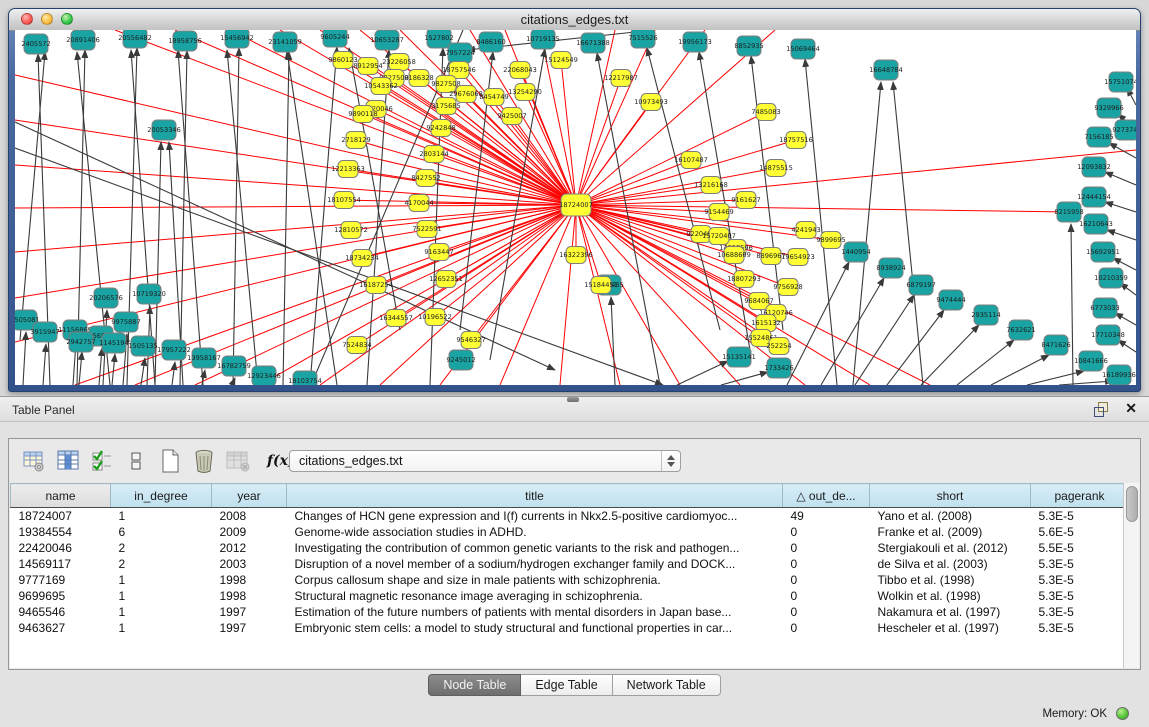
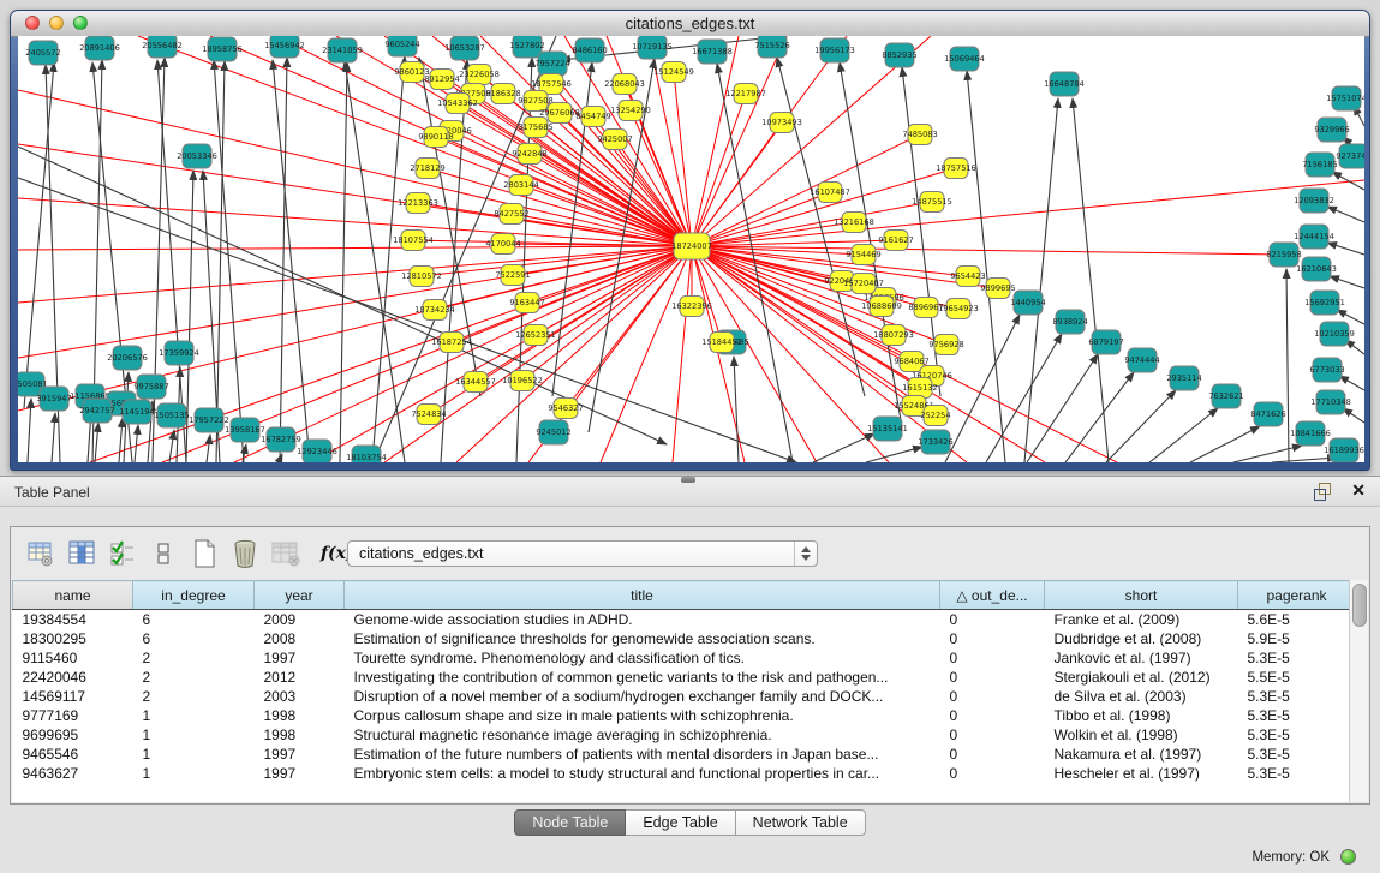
  citations_edges.txt
  2405572
  20891406
  20556482
  18958756
  15456942
  23141059
  9605244
  10653287
  1527802
  8486160
  10719135
  16671388
  7515526
  19956173
  8852935
  15069464
  7957224
  16648784
  9245012
  15135141
  1733426
  505081
  3915947
  1115686
  20206576
- 10719320
+ 17359924
  9975887
  2942757
  1145194
  1505135
  17957222
  13958167
  16782759
  12923446
  18103754
  1440954
  8938924
  6879197
  9474444
  2935114
  7632621
  8471626
  10841666
  16189936
  15751074
  9329966
  7156185
  12093832
  12444154
  8215958
  16210643
  15692951
  10210359
  6773033
  17710348
  9860123
  8912954
  23226058
  27509
  8186328
  10543362
  18757546
  9827508
  29676068
  8454749
  3175685
  9890118
  2718129
  2803144
  12213363
  8427552
  18107554
  4170044
  12810572
  7522591
  18734234
  9163447
  16187254
  12652351
  16344557
  10196522
  7524834
  9546327
  15124549
  12217987
  10973493
  22068043
  13254290
  9425007
  7485083
  18757516
  14875515
  16107487
  13216168
  9161627
  9154469
  92204
  8896967
  15184451
  16322396
  15720407
  10688609
  19654923
  18807293
  9756928
  9684067
  16120746
  1615132
  155248
  252254
  9899695
- 4241943
+ 9654423
  18724007
  Table Panel
  ✕
  f(x
  citations_edges.txt
  name	in_degree	year	title	△ out_de...	short	pagerank
- 18724007	1	2008	Changes of HCN gene expression and I(f) currents in Nkx2.5-positive cardiomyoc...	49	Yano et al. (2008)	5.3E-5
  19384554	6	2009	Genome-wide association studies in ADHD.	0	Franke et al. (2009)	5.6E-5
+ 18300295	6	2008	Estimation of significance thresholds for genomewide association scans.	0	Dudbridge et al. (2008)	5.9E-5
+ 9115460	2	1997	Tourette syndrome. Phenomenology and classification of tics.	0	Jankovic et al. (1997)	5.3E-5
  22420046	2	2012	Investigating the contribution of common genetic variants to the risk and pathogen...	0	Stergiakouli et al. (2012)	5.5E-5
  14569117	2	2003	Disruption of a novel member of a sodium/hydrogen exchanger family and DOCK...	0	de Silva et al. (2003)	5.3E-5
  9777169	1	1998	Corpus callosum shape and size in male patients with schizophrenia.	0	Tibbo et al. (1998)	5.3E-5
  9699695	1	1998	Structural magnetic resonance image averaging in schizophrenia.	0	Wolkin et al. (1998)	5.3E-5
  9465546	1	1997	Estimation of the future numbers of patients with mental disorders in Japan base...	0	Nakamura et al. (1997)	5.3E-5
  9463627	1	1997	Embryonic stem cells: a model to study structural and functional properties in car...	0	Hescheler et al. (1997)	5.3E-5
  Node Table
  Edge Table
  Network Table
  Memory: OK
